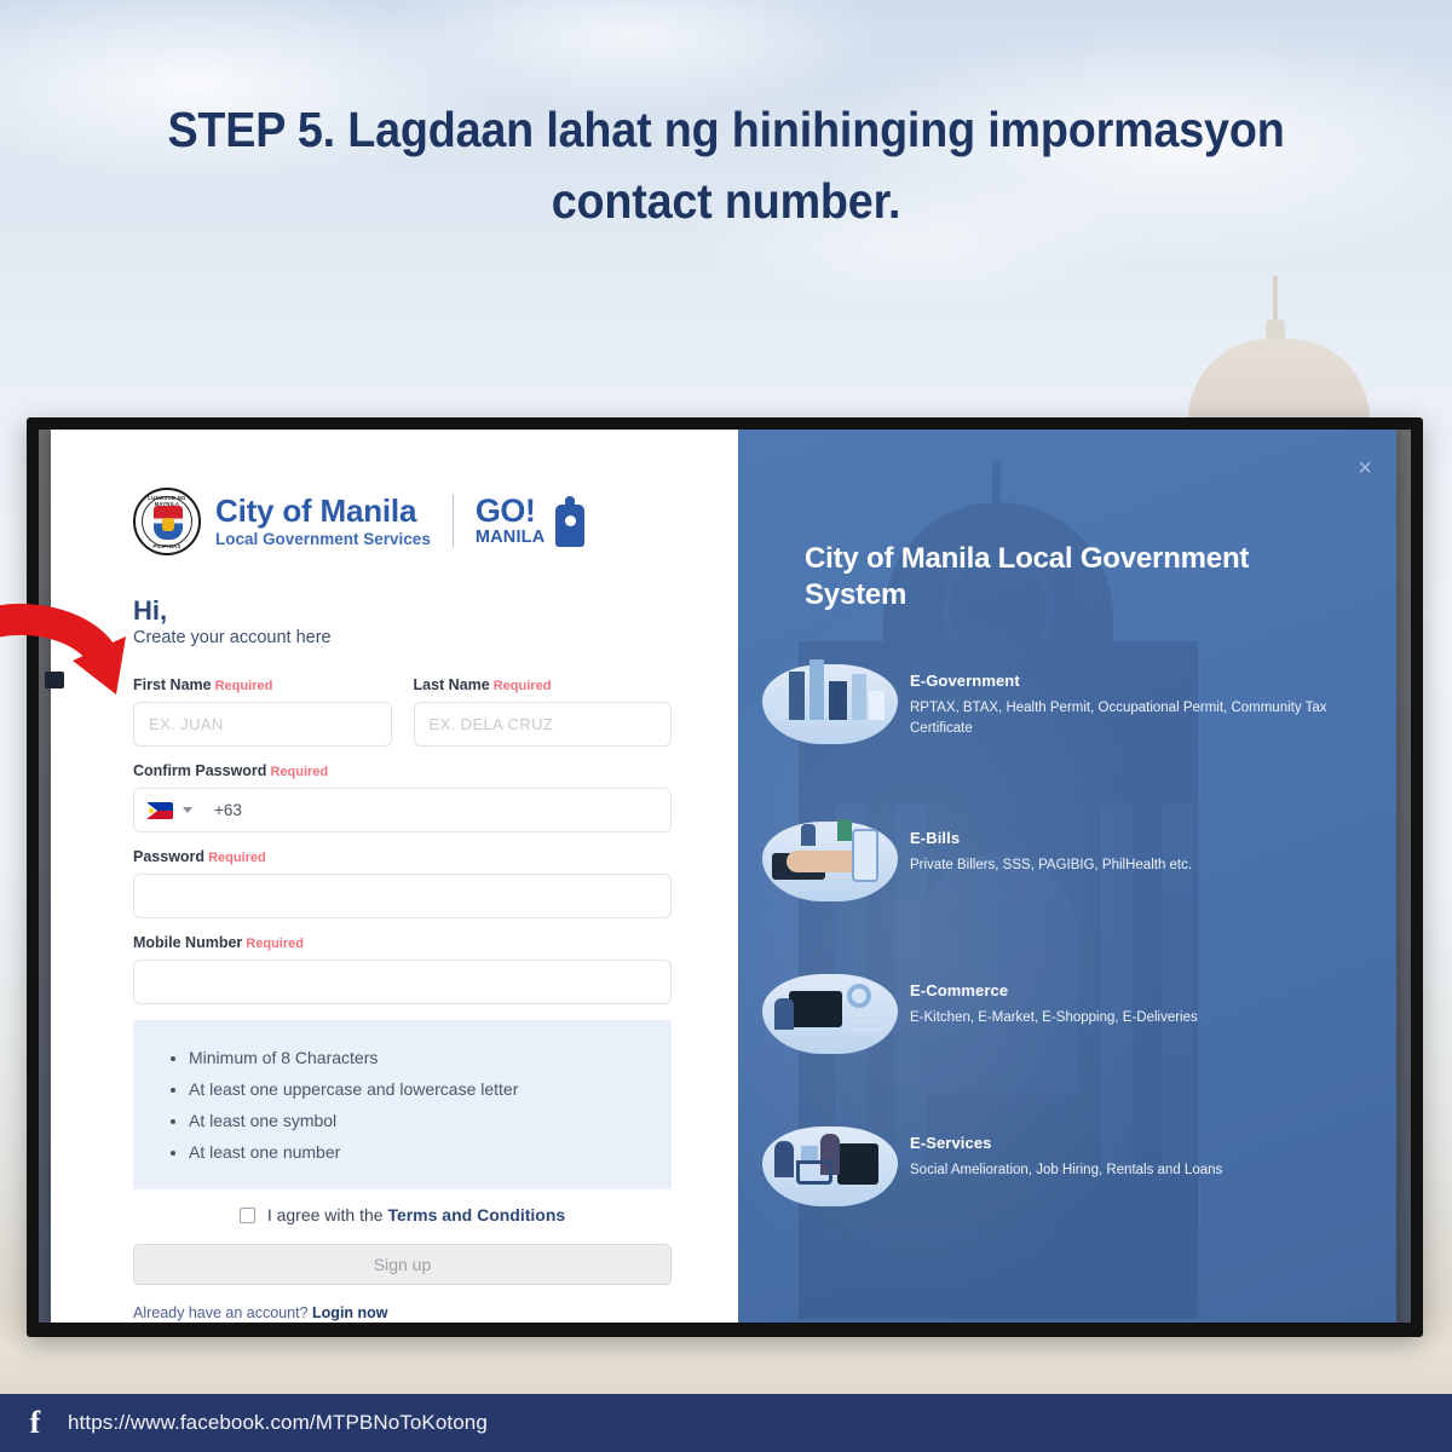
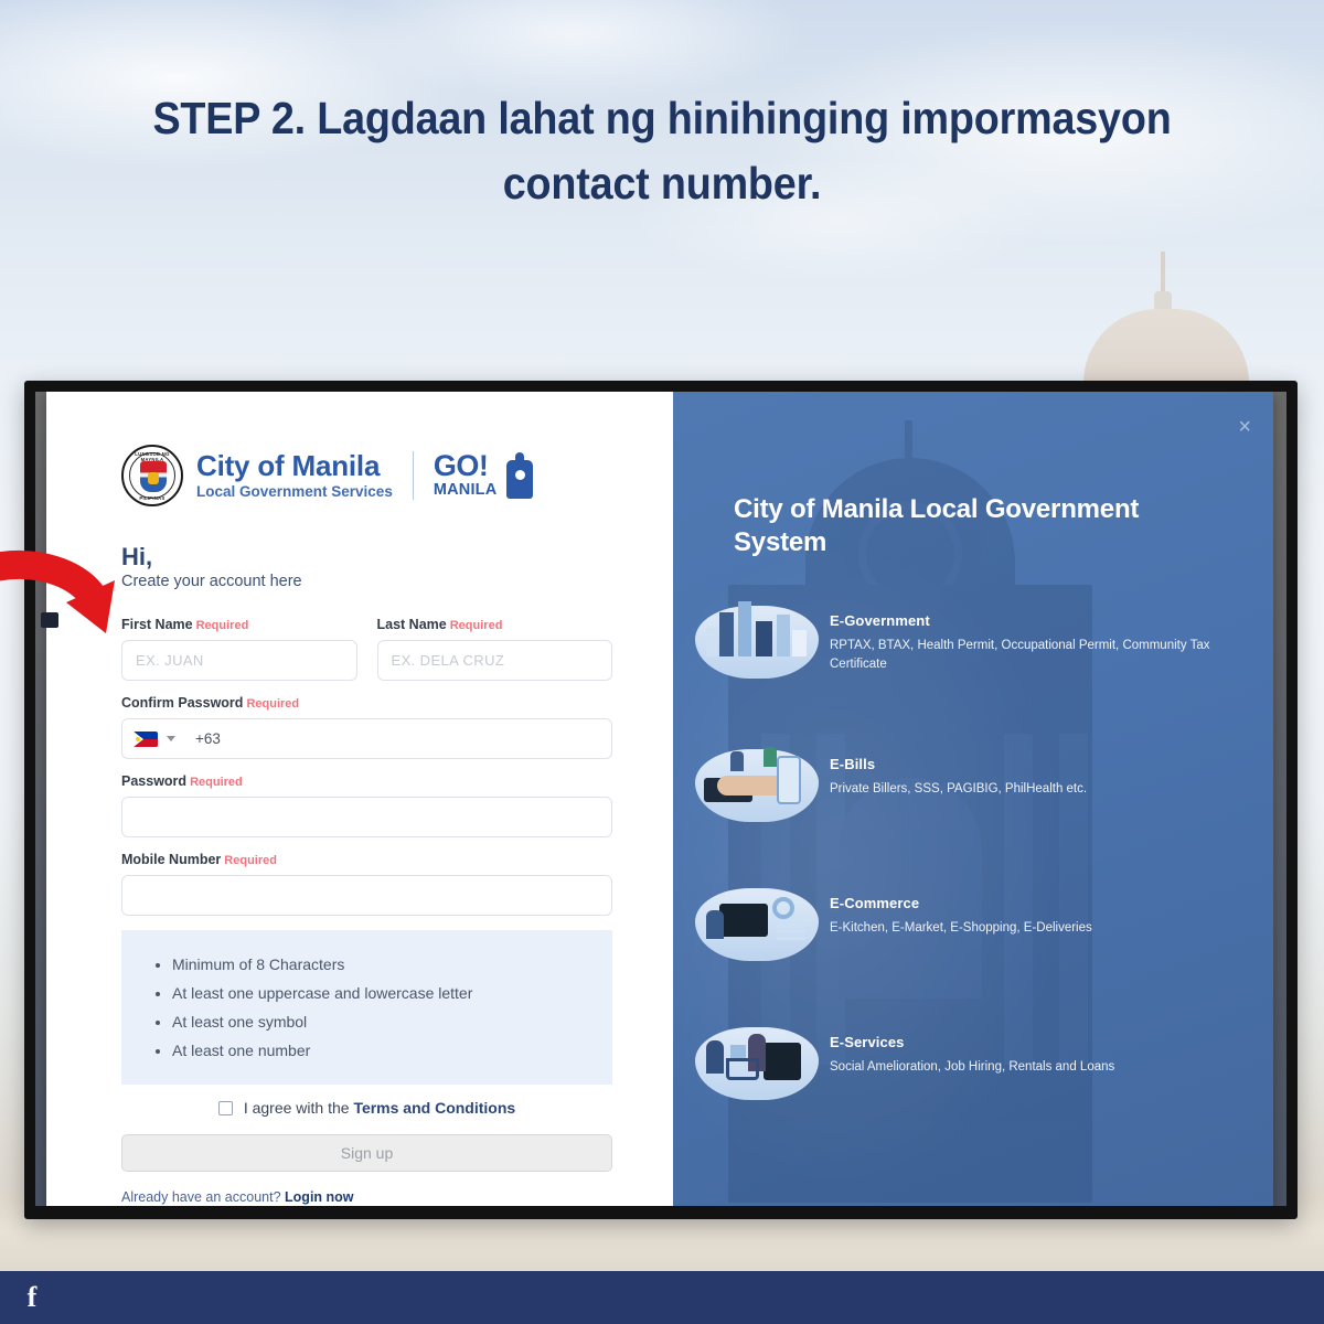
- STEP 5. Lagdaan lahat ng hinihinging impormasyon
+ STEP 2. Lagdaan lahat ng hinihinging impormasyon
  contact number.
  City of Manila
  Local Government Services
  GO!
  MANILA
  Hi,
  Create your account here
  First Name Required
  EX. JUAN
  Last Name Required
  EX. DELA CRUZ
  Confirm Password Required
  +63
  Password Required
  Mobile Number Required
  Minimum of 8 Characters
  At least one uppercase and lowercase letter
  At least one symbol
  At least one number
  I agree with the Terms and Conditions
  Sign up
  Already have an account? Login now
  ×
  City of Manila Local Government System
  E-Government
  RPTAX, BTAX, Health Permit, Occupational Permit, Community Tax Certificate
  E-Bills
  Private Billers, SSS, PAGIBIG, PhilHealth etc.
  E-Commerce
  E-Kitchen, E-Market, E-Shopping, E-Deliveries
  E-Services
  Social Amelioration, Job Hiring, Rentals and Loans
  f
- https://www.facebook.com/MTPBNoToKotong
